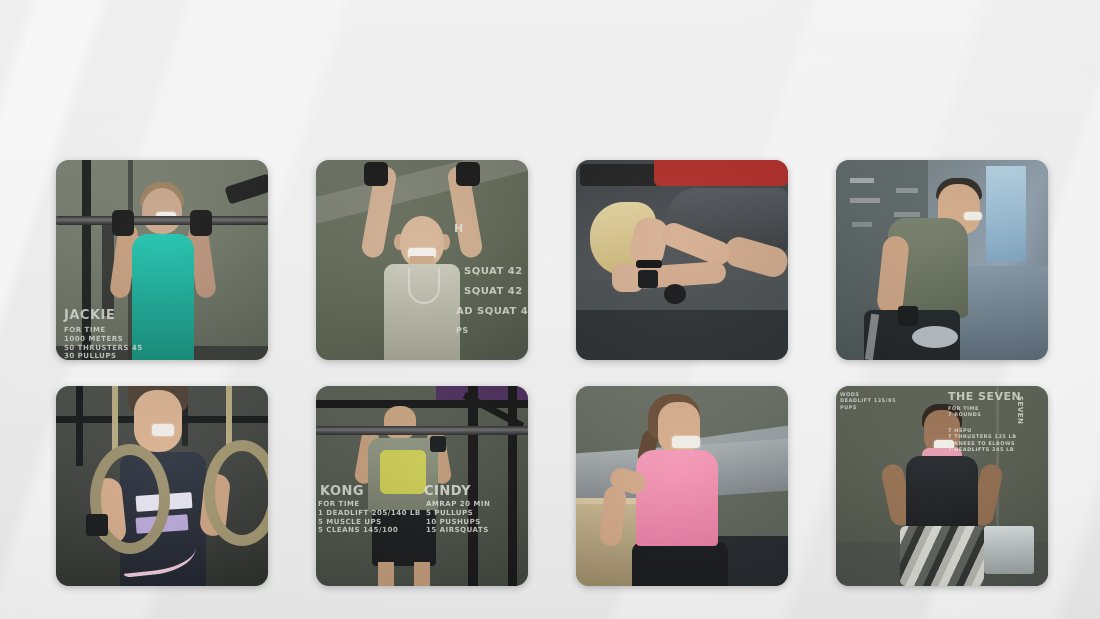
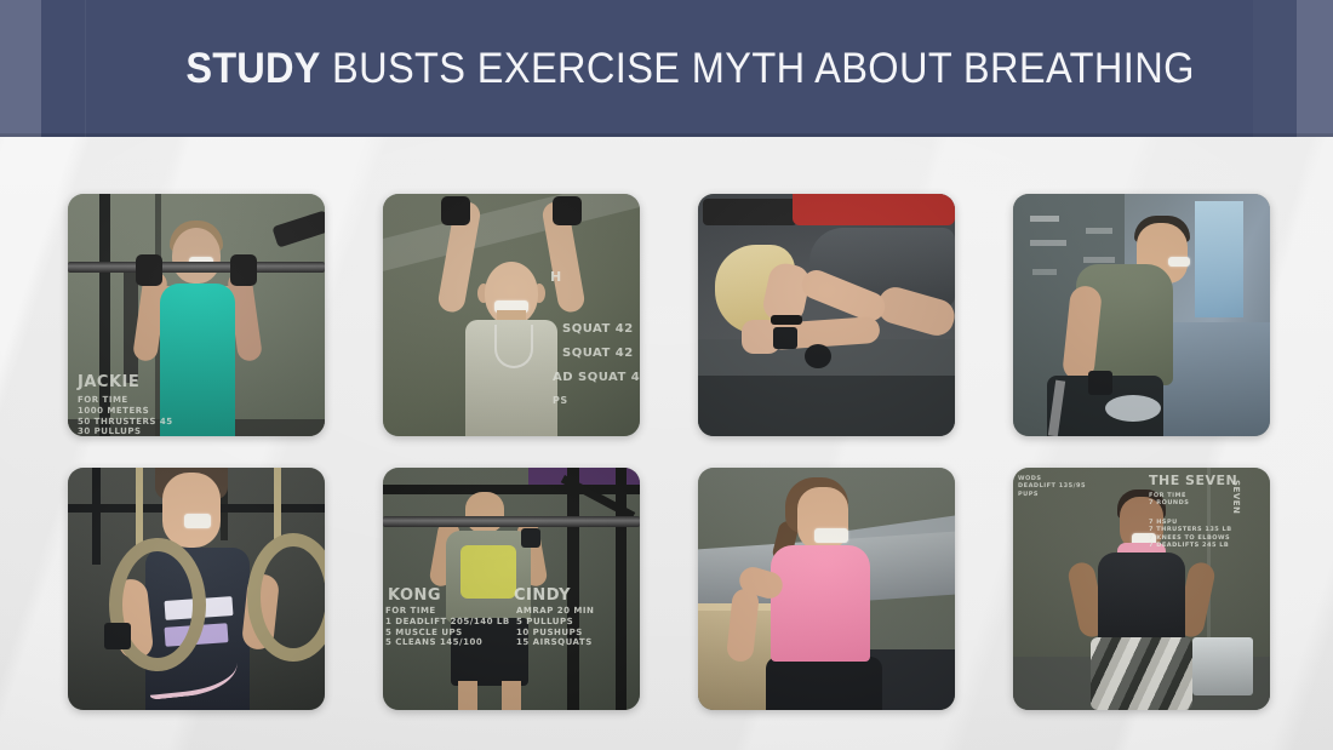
+ STUDY BUSTS EXERCISE MYTH ABOUT BREATHING
